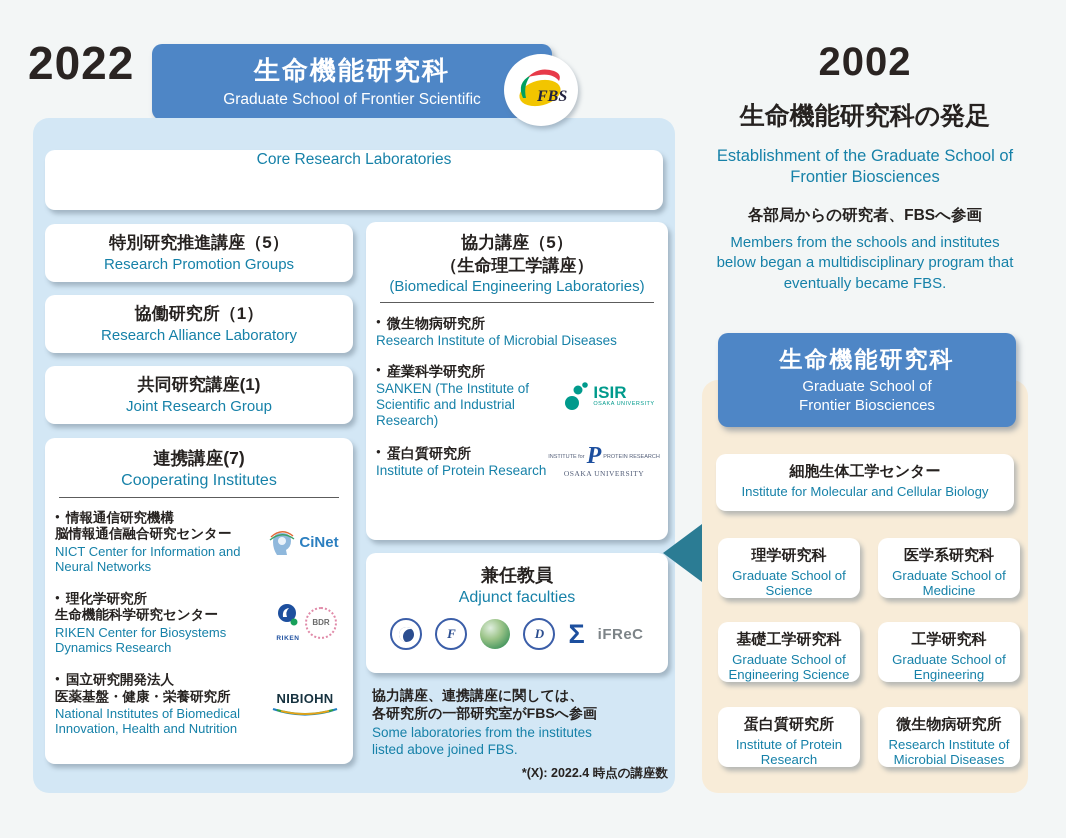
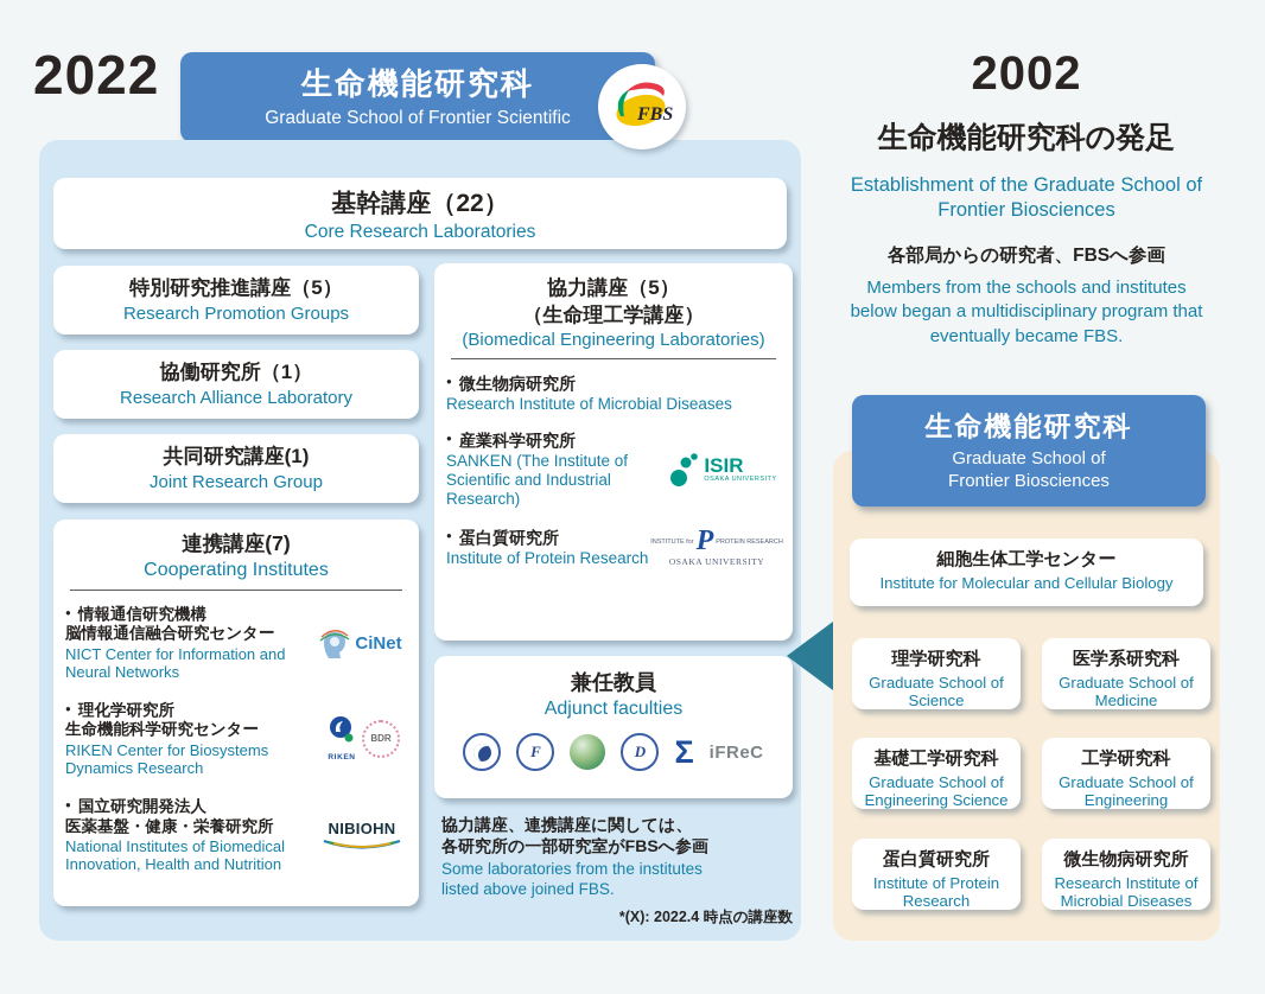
  2022
  生命機能研究科
  Graduate School of Frontier Scientific
  FBS
+ 基幹講座（22）
  Core Research Laboratories
  特別研究推進講座（5）
  Research Promotion Groups
  協働研究所（1）
  Research Alliance Laboratory
  共同研究講座(1)
  Joint Research Group
  連携講座(7)
  Cooperating Institutes
  情報通信研究機構
  脳情報通信融合研究センター
  NICT Center for Information and Neural Networks
  CiNet
  理化学研究所
  生命機能科学研究センター
  RIKEN Center for Biosystems Dynamics Research
  BDR
  国立研究開発法人
  医薬基盤・健康・栄養研究所
  National Institutes of Biomedical Innovation, Health and Nutrition
  NIBIOHN
  協力講座（5）
  （生命理工学講座）
  (Biomedical Engineering Laboratories)
  微生物病研究所
  Research Institute of Microbial Diseases
  産業科学研究所
  SANKEN (The Institute of Scientific and Industrial Research)
  ISIR
  蛋白質研究所
  Institute of Protein Research
  P
  OSAKA UNIVERSITY
  兼任教員
  Adjunct faculties
  F
  D
  Σ
  iFReC
  協力講座、連携講座に関しては、
  各研究所の一部研究室がFBSへ参画
  Some laboratories from the institutes
  listed above joined FBS.
  *(X): 2022.4 時点の講座数
  2002
  生命機能研究科の発足
  Establishment of the Graduate School of
  Frontier Biosciences
  各部局からの研究者、FBSへ参画
  Members from the schools and institutes
  below began a multidisciplinary program that
  eventually became FBS.
  生命機能研究科
  Graduate School of
  Frontier Biosciences
  細胞生体工学センター
  Institute for Molecular and Cellular Biology
  理学研究科
  Graduate School of Science
  医学系研究科
  Graduate School of Medicine
  基礎工学研究科
  Graduate School of Engineering Science
  工学研究科
  Graduate School of Engineering
  蛋白質研究所
  Institute of Protein Research
  微生物病研究所
  Research Institute of Microbial Diseases
